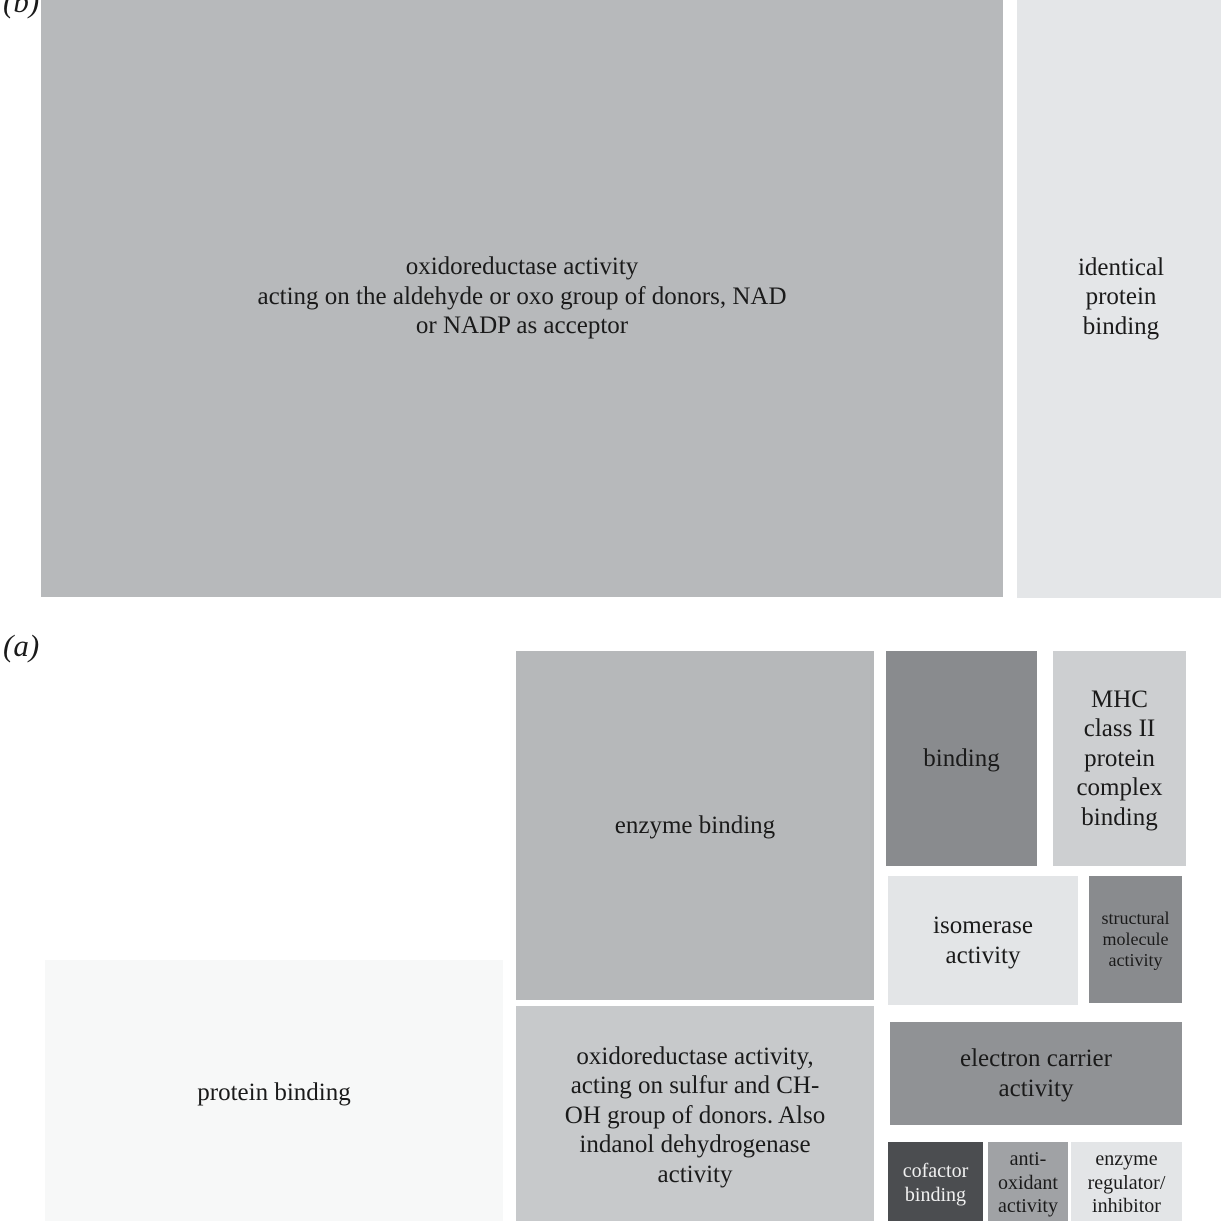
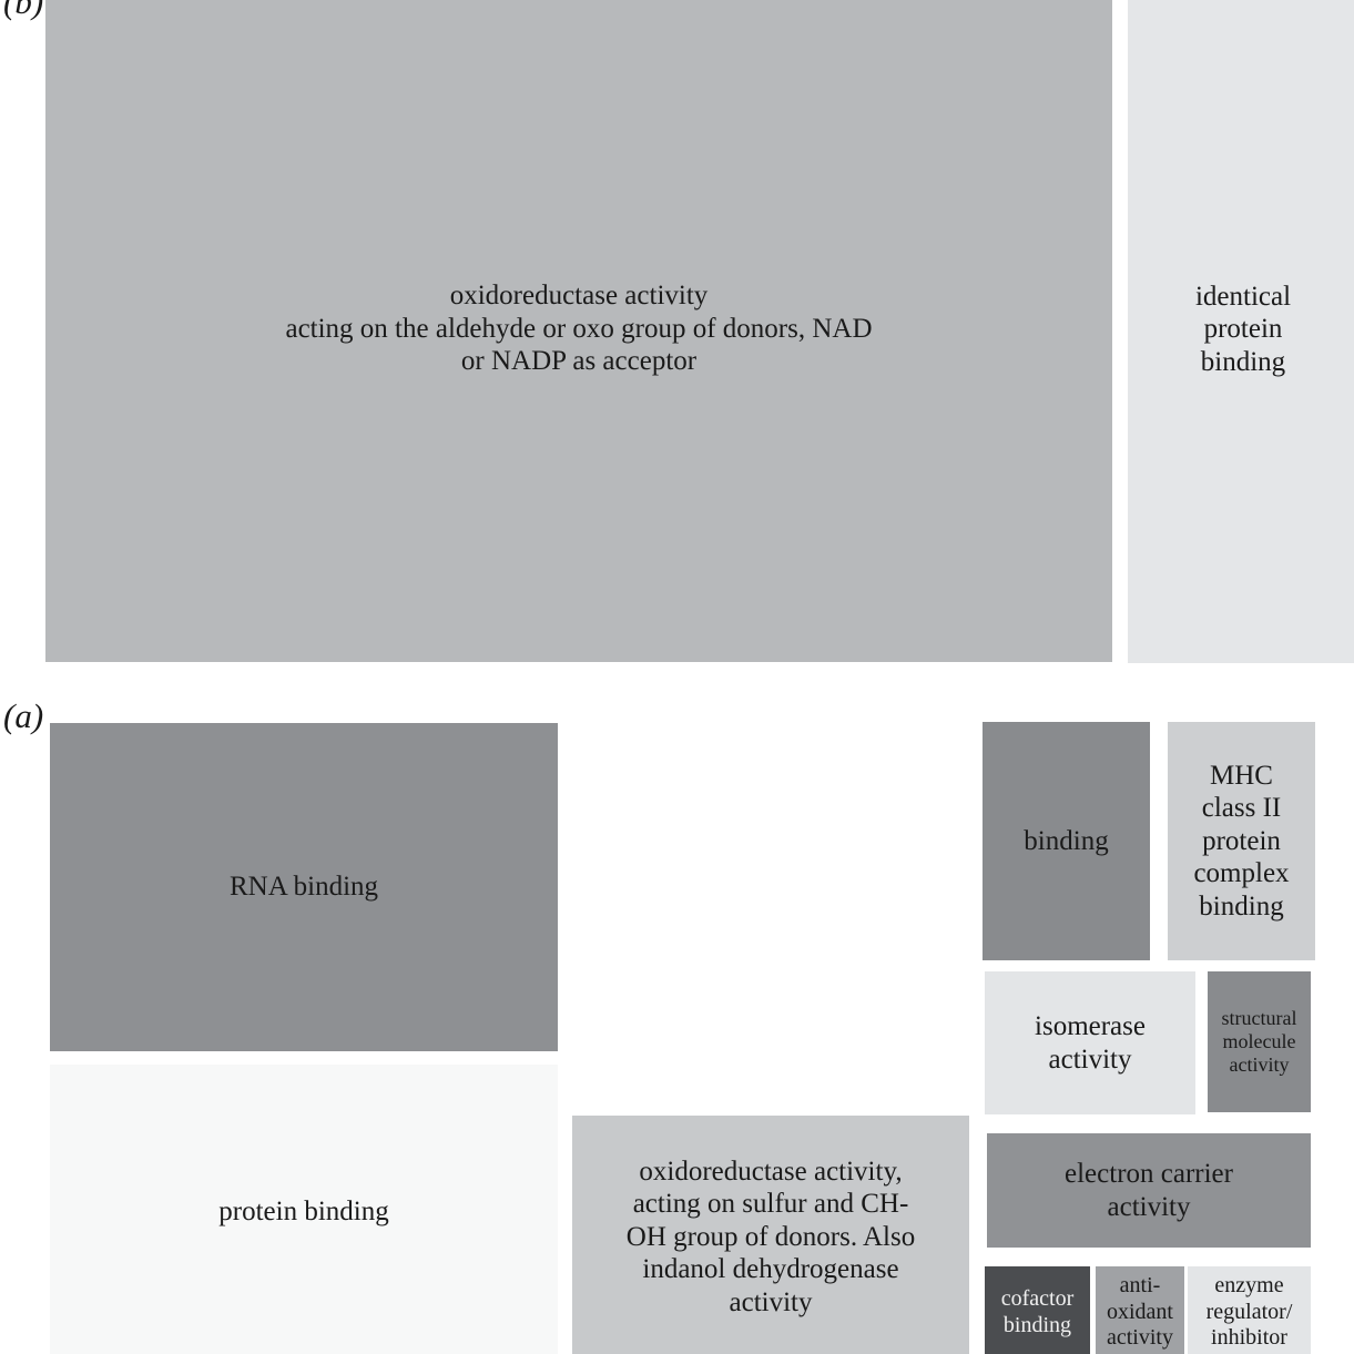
  (b)
  oxidoreductase activity
  acting on the aldehyde or oxo group of donors, NAD
  or NADP as acceptor
  identical
  protein
  binding
  (a)
+ RNA binding
  protein binding
- enzyme binding
  oxidoreductase activity,
  acting on sulfur and CH-
  OH group of donors. Also
  indanol dehydrogenase
  activity
  binding
  MHC
  class II
  protein
  complex
  binding
  isomerase
  activity
  structural
  molecule
  activity
  electron carrier
  activity
  cofactor
  binding
  anti-
  oxidant
  activity
  enzyme
  regulator/
  inhibitor
